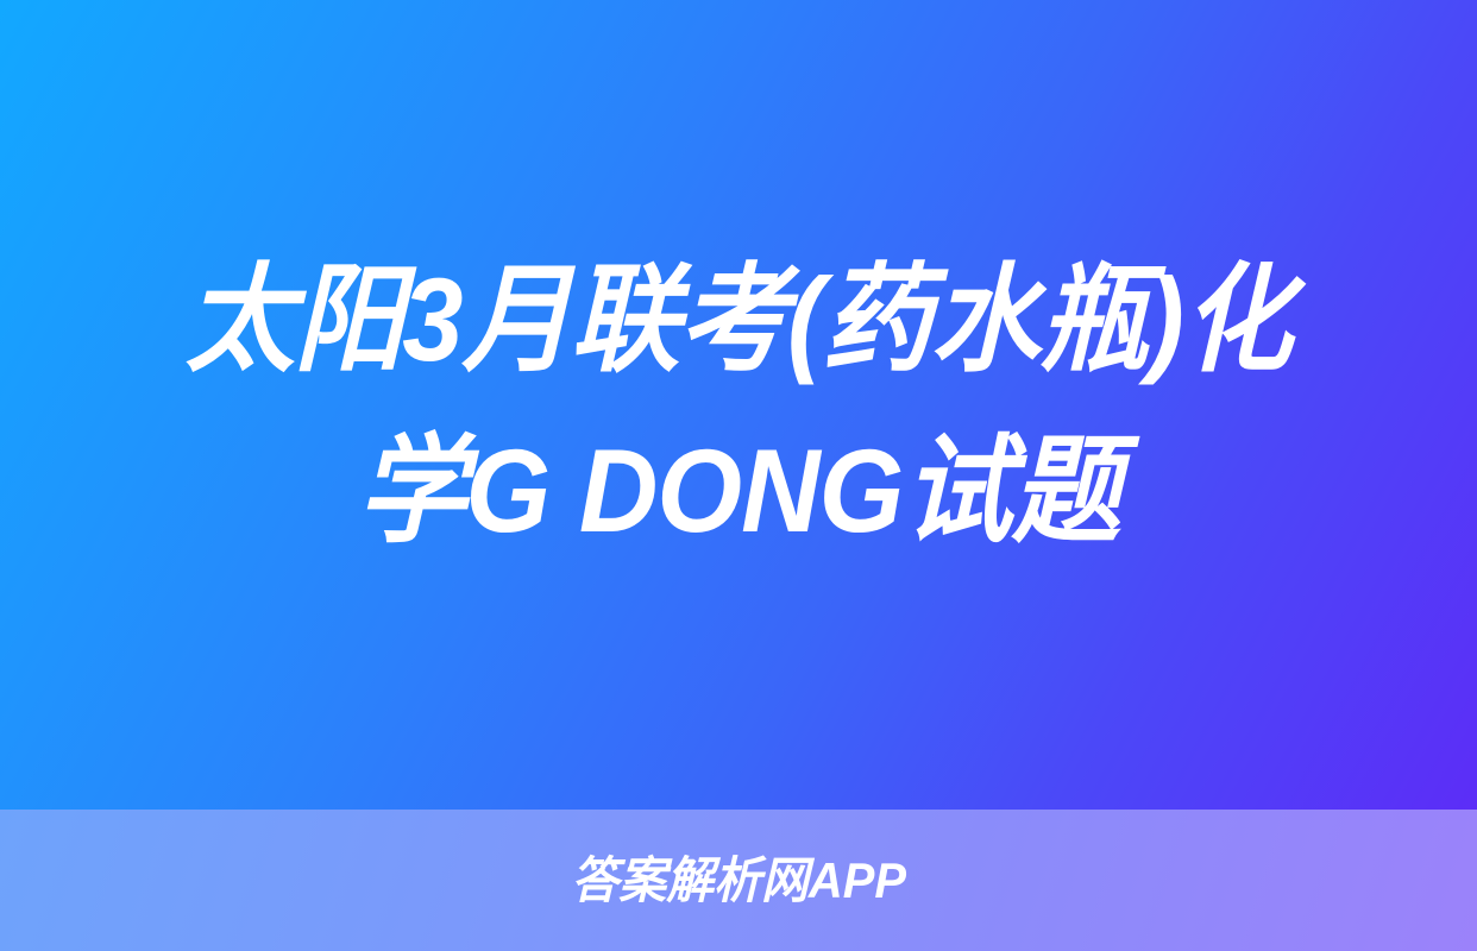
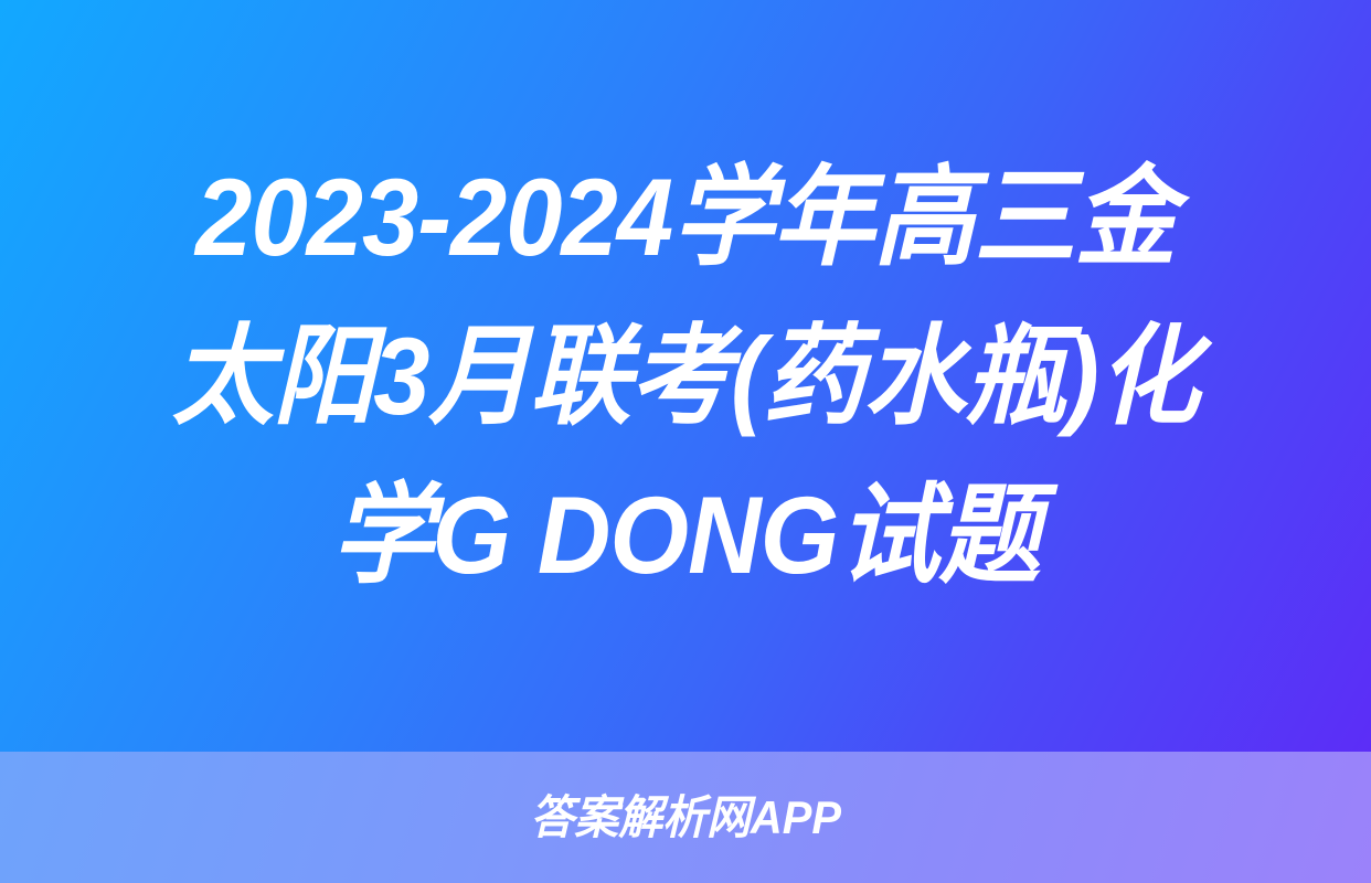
+ 2023-2024学年高三金
  太阳3月联考(药水瓶)化
  学G DONG试题
  答案解析网APP
